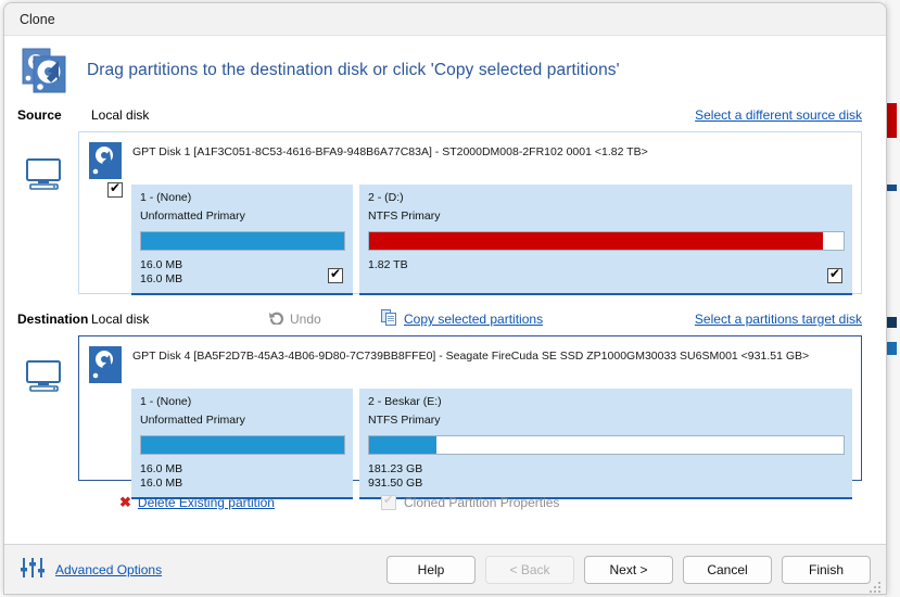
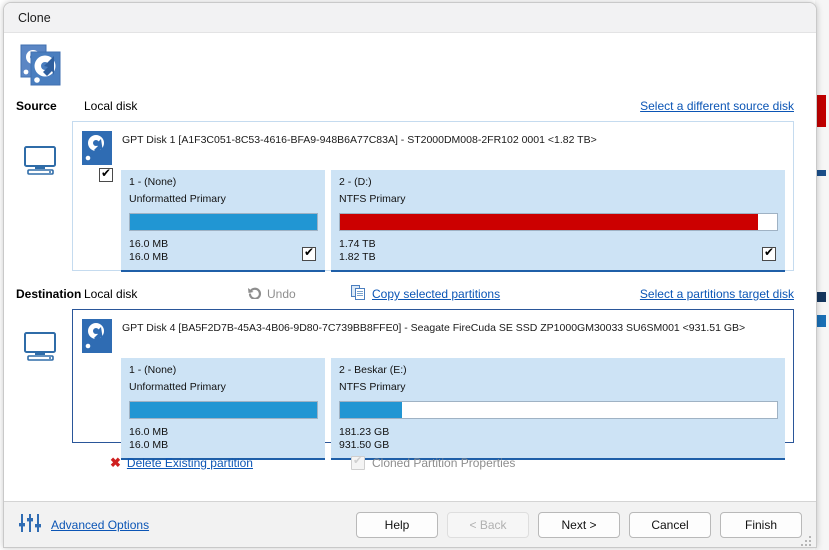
  Clone
- Drag partitions to the destination disk or click 'Copy selected partitions'
  Source
  Local disk
  Select a different source disk
  GPT Disk 1 [A1F3C051-8C53-4616-BFA9-948B6A77C83A] - ST2000DM008-2FR102 0001 <1.82 TB>
  1 - (None)
  Unformatted Primary
  16.0 MB
  16.0 MB
  2 - (D:)
  NTFS Primary
+ 1.74 TB
  1.82 TB
  Destination
  Local disk
  Undo
  Copy selected partitions
  Select a partitions target disk
  GPT Disk 4 [BA5F2D7B-45A3-4B06-9D80-7C739BB8FFE0] - Seagate FireCuda SE SSD ZP1000GM30033 SU6SM001 <931.51 GB>
  1 - (None)
  Unformatted Primary
  16.0 MB
  16.0 MB
  2 - Beskar (E:)
  NTFS Primary
  181.23 GB
  931.50 GB
  ✖
  Delete Existing partition
  Cloned Partition Properties
  Advanced Options
  Help
  < Back
  Next >
  Cancel
  Finish
